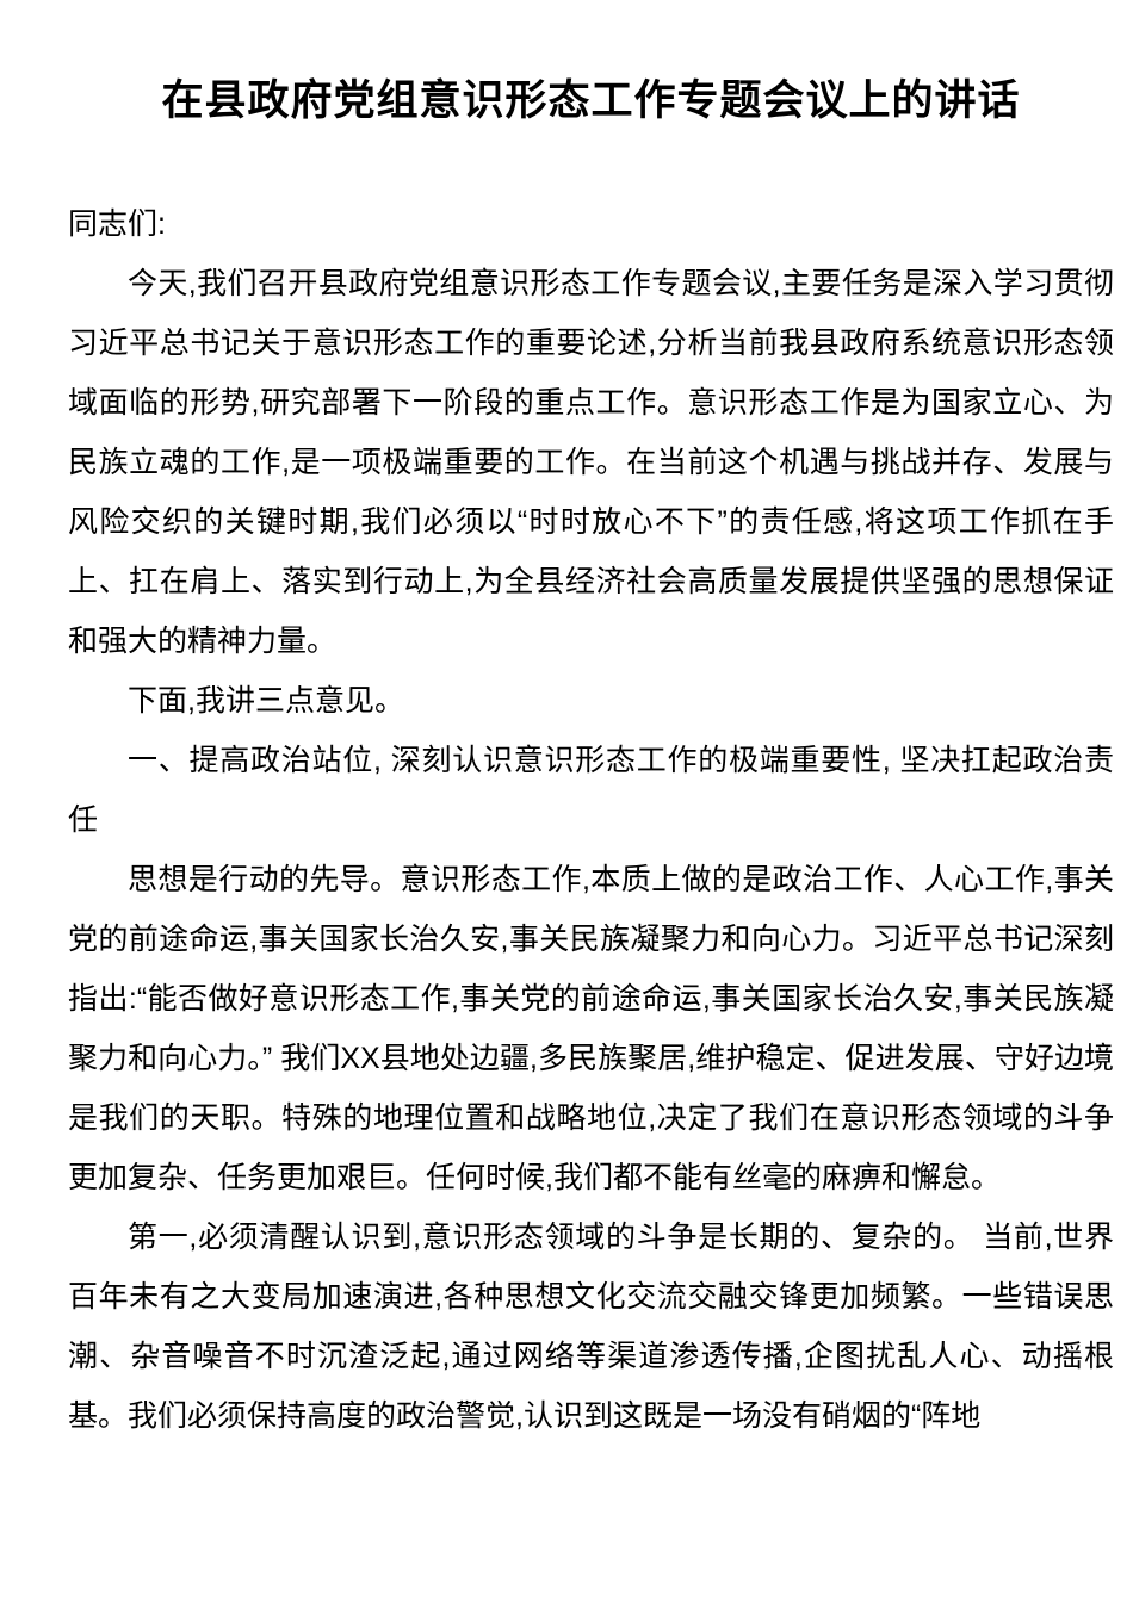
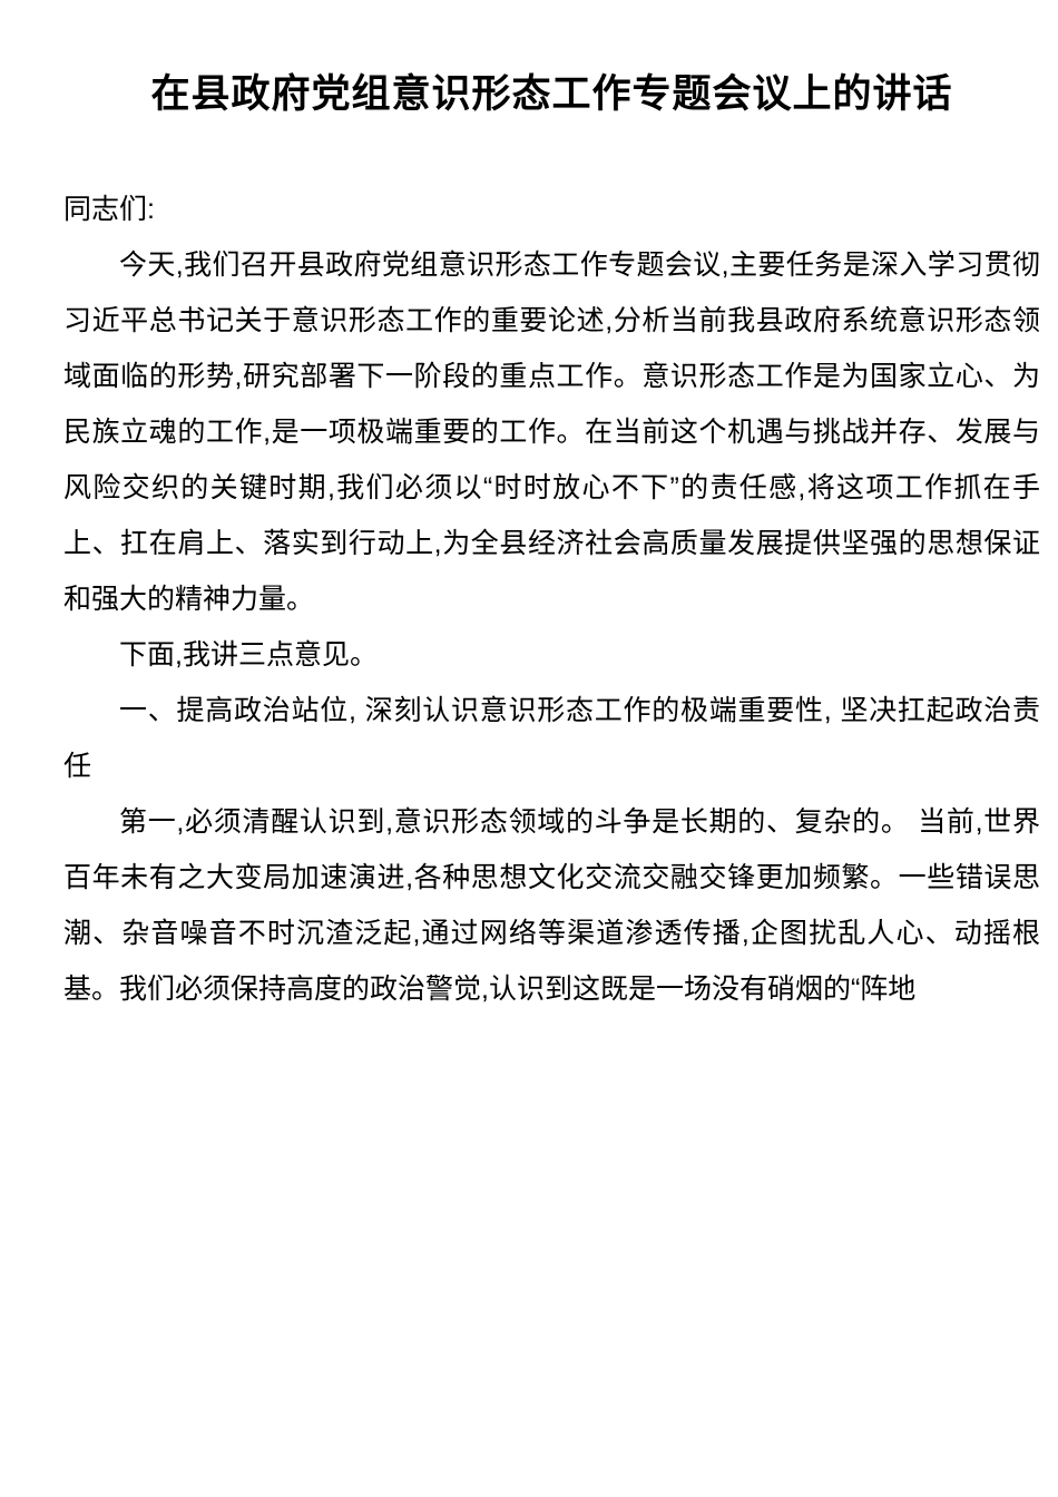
  在县政府党组意识形态工作专题会议上的讲话
  同志们:
  今天,我们召开县政府党组意识形态工作专题会议,主要任务是深入学习贯彻习近平总书记关于意识形态工作的重要论述,分析当前我县政府系统意识形态领域面临的形势,研究部署下一阶段的重点工作。意识形态工作是为国家立心、为民族立魂的工作,是一项极端重要的工作。在当前这个机遇与挑战并存、发展与风险交织的关键时期,我们必须以“时时放心不下”的责任感,将这项工作抓在手上、扛在肩上、落实到行动上,为全县经济社会高质量发展提供坚强的思想保证和强大的精神力量。
  下面,我讲三点意见。
  一、提高政治站位, 深刻认识意识形态工作的极端重要性, 坚决扛起政治责任
- 思想是行动的先导。意识形态工作,本质上做的是政治工作、人心工作,事关党的前途命运,事关国家长治久安,事关民族凝聚力和向心力。习近平总书记深刻指出:“能否做好意识形态工作,事关党的前途命运,事关国家长治久安,事关民族凝聚力和向心力。” 我们XX县地处边疆,多民族聚居,维护稳定、促进发展、守好边境是我们的天职。特殊的地理位置和战略地位,决定了我们在意识形态领域的斗争更加复杂、任务更加艰巨。任何时候,我们都不能有丝毫的麻痹和懈怠。
  第一,必须清醒认识到,意识形态领域的斗争是长期的、复杂的。 当前,世界百年未有之大变局加速演进,各种思想文化交流交融交锋更加频繁。一些错误思潮、杂音噪音不时沉渣泛起,通过网络等渠道渗透传播,企图扰乱人心、动摇根基。我们必须保持高度的政治警觉,认识到这既是一场没有硝烟的“阵地
